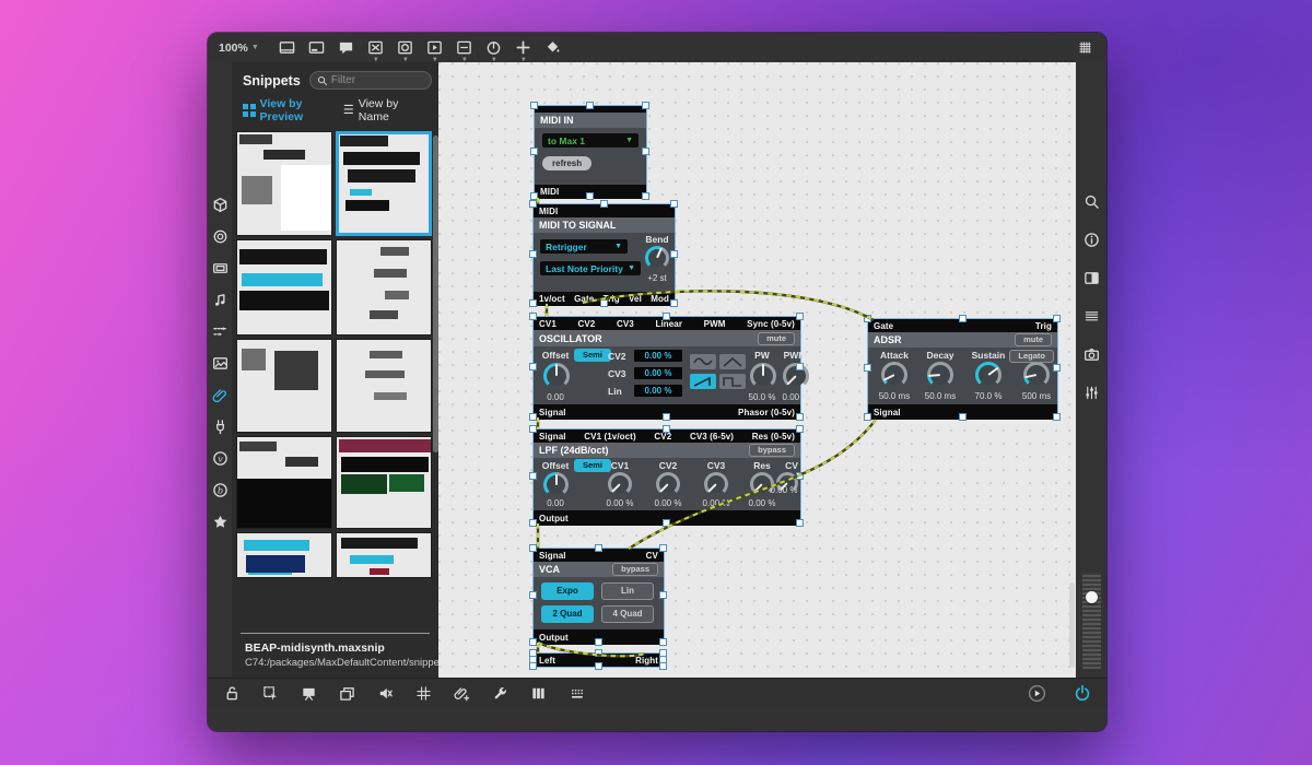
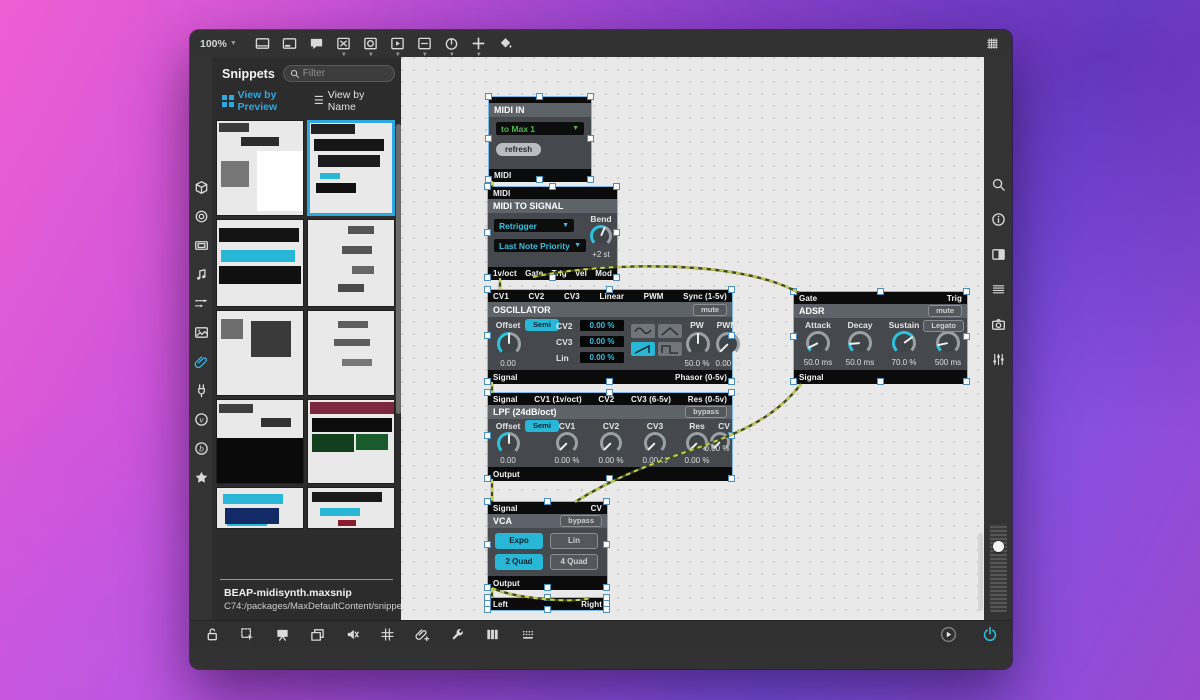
  100%
  v
  b
  Snippets
  Filter
  View by Preview
  ☰
  View by Name
  BEAP-midisynth.maxsnip
  C74:/packages/MaxDefaultContent/snippe
  MIDI IN
  to Max 1
  refresh
  MIDI
  MIDI
  MIDI TO SIGNAL
  Retrigger
  Last Note Priority
  Bend
  +2 st
  1v/oct
  Gate
  Vel
  Mod
  CV1
  CV2
  CV3
  Linear
  PWM
- Sync (0-5v)
+ Sync (1-5v)
  OSCILLATOR
  mute
  Offset
  Semi
  0.00
  CV2
  0.00 %
  CV3
  0.00 %
  Lin
  0.00 %
  PW
  50.0 %
  PWM
  0.00 %
  Signal
  Phasor (0-5v)
  Gate
  Trig
  ADSR
  mute
  Attack
  50.0 ms
  Decay
  50.0 ms
  Sustain
  70.0 %
  500 ms
  Legato
  Signal
  Signal
  CV1 (1v/oct)
  CV2
  CV3 (6-5v)
  Res (0-5v)
  LPF (24dB/oct)
  bypass
  Offset
  Semi
  0.00
  CV1
  0.00 %
  CV2
  0.00 %
  CV3
  0.00
  Res
  0.00 %
  CV
  0.00 %
  Output
  Signal
  CV
  VCA
  bypass
  Expo
  Lin
  2 Quad
  4 Quad
  Output
  Left
  Right
